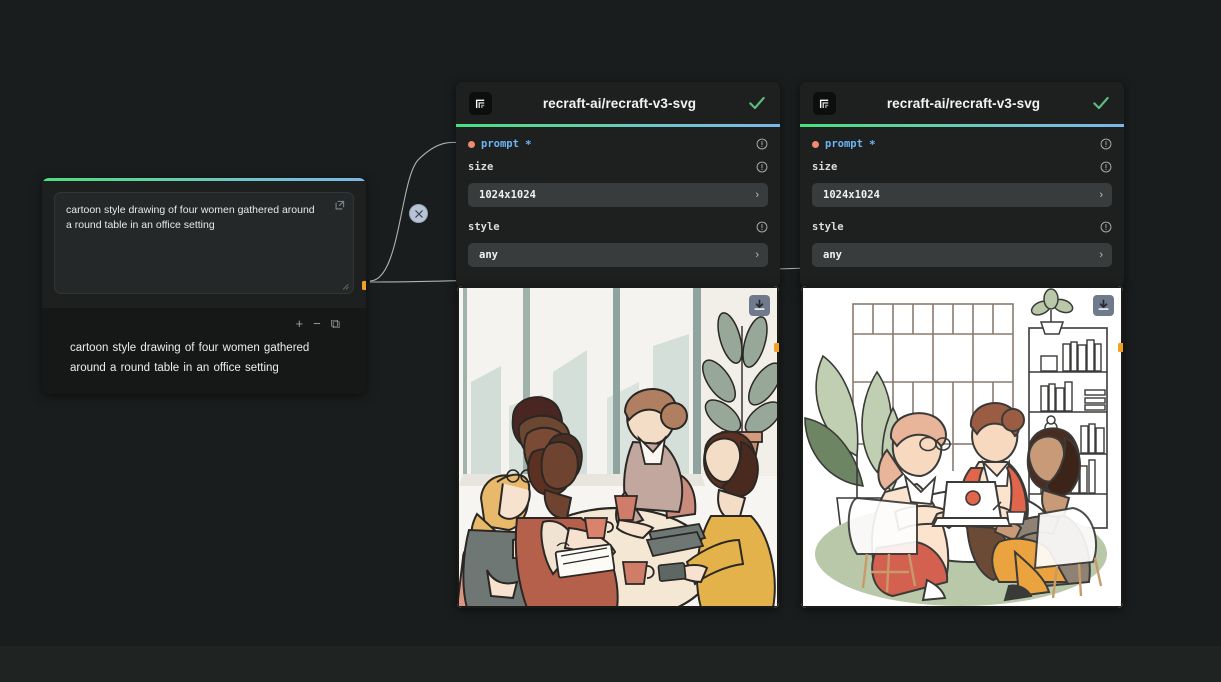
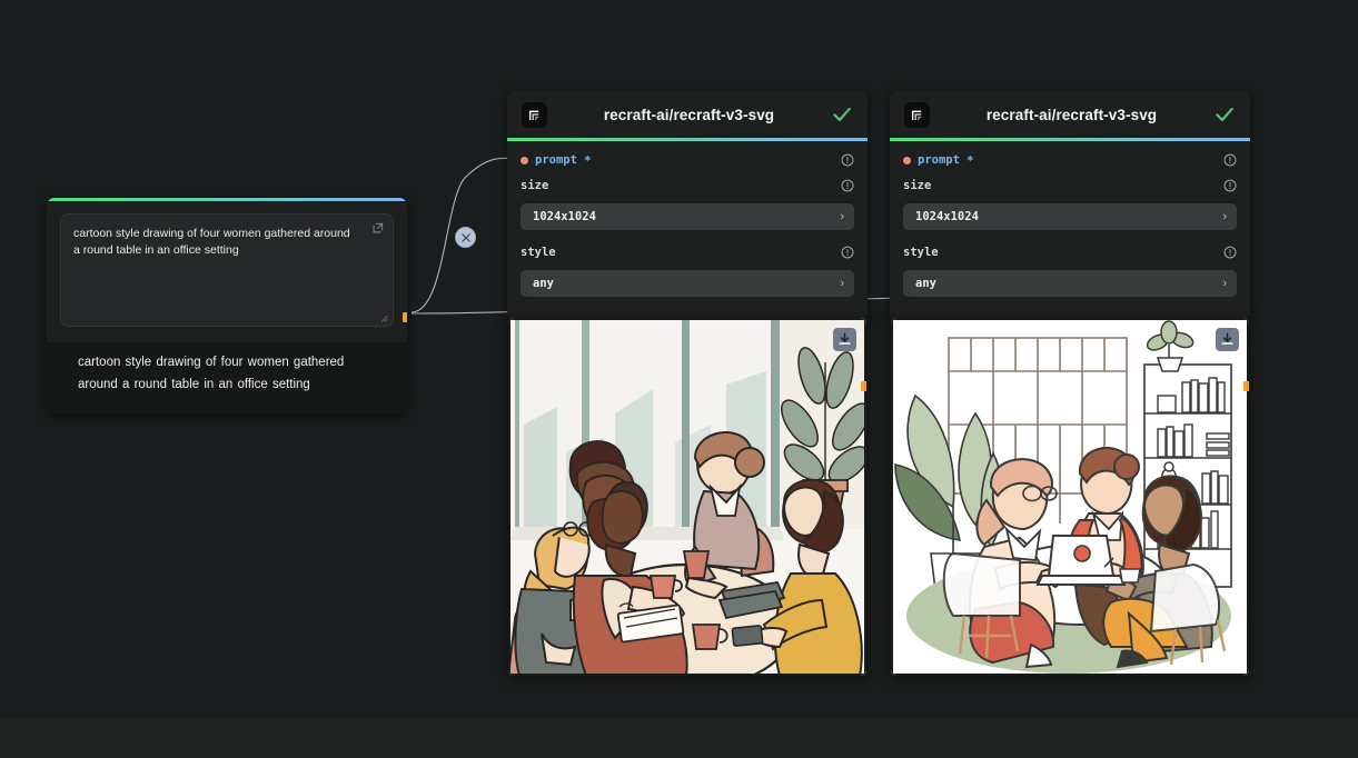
  cartoon style drawing of four women gathered around a round table in an office setting
- +
- −
- ⧉
  cartoon style drawing of four women gathered around a round table in an office setting
  recraft-ai/recraft-v3-svg
  prompt
  *
  size
  1024x1024
  ›
  style
  any
  ›
  recraft-ai/recraft-v3-svg
  prompt
  *
  size
  1024x1024
  ›
  style
  any
  ›
